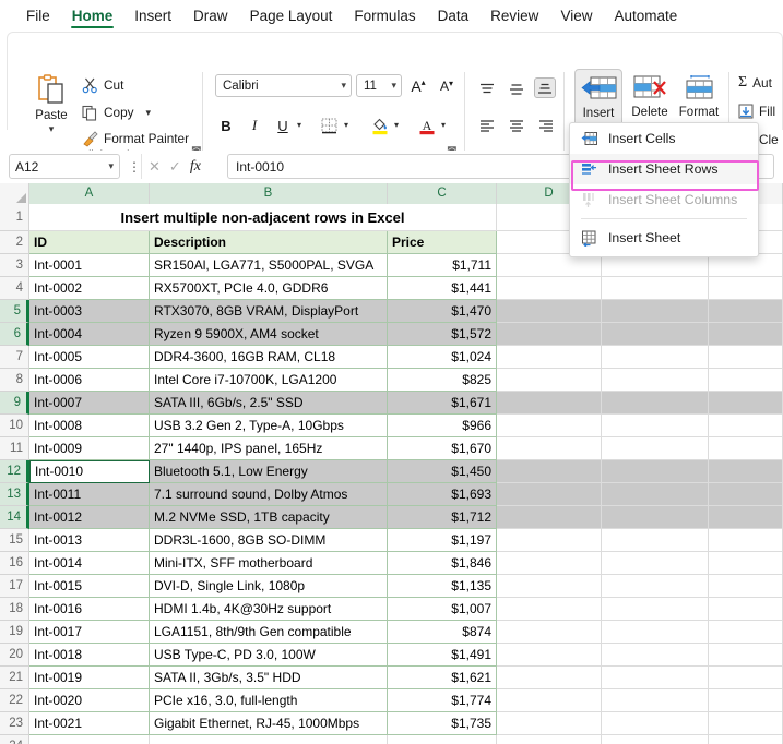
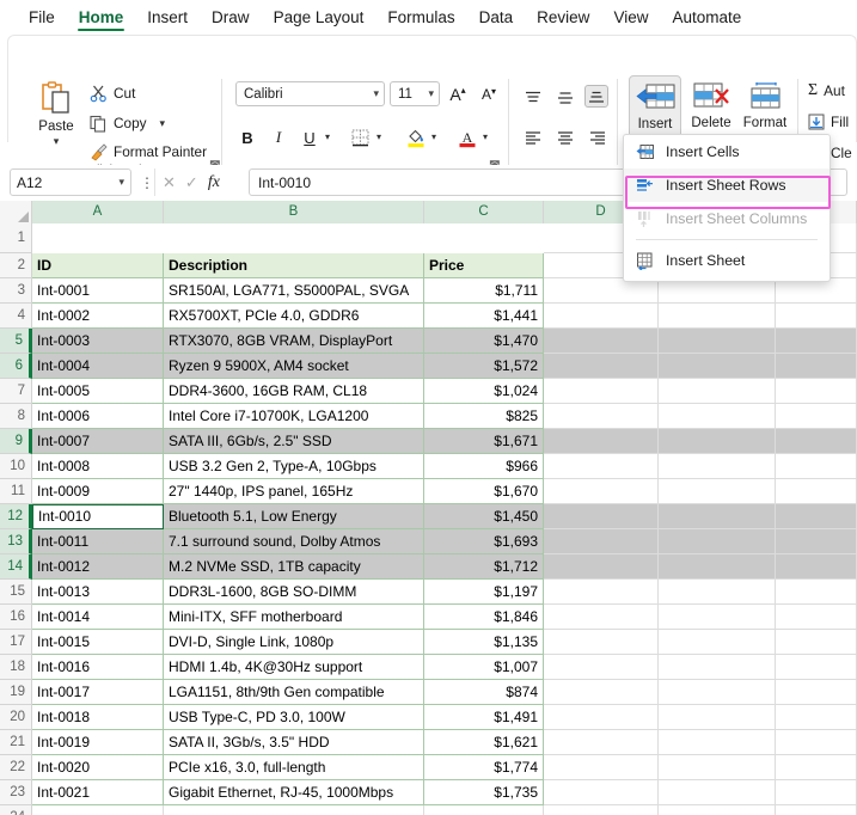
  File
  Home
  Insert
  Draw
  Page Layout
  Formulas
  Data
  Review
  View
  Automate
  Paste
  ▾
  Cut
  Copy
  ▾
  Format Painter
  Calibri
  ▾
  11
  ▾
  A
  ▴
  A
  ▾
  B
  I
  U
  ▾
  ▾
  ▾
  A
  ▾
  Insert
  Delete
  Format
  Σ
  Aut
  Fill
  Cle
  Insert Cells
  Insert Sheet Rows
  Insert Sheet Columns
  Insert Sheet
  A12
  ▾
  ⋮
  ✕
  ✓
  fx
  Int-0010
  A
  B
  C
  D
  1
- Insert multiple non-adjacent rows in Excel
  2
  ID
  Description
  Price
  3
  Int-0001
  SR150Al, LGA771, S5000PAL, SVGA
  $1,711
  4
  Int-0002
  RX5700XT, PCIe 4.0, GDDR6
  $1,441
  5
  Int-0003
  RTX3070, 8GB VRAM, DisplayPort
  $1,470
  6
  Int-0004
  Ryzen 9 5900X, AM4 socket
  $1,572
  7
  Int-0005
  DDR4-3600, 16GB RAM, CL18
  $1,024
  8
  Int-0006
  Intel Core i7-10700K, LGA1200
  $825
  9
  Int-0007
  SATA III, 6Gb/s, 2.5" SSD
  $1,671
  10
  Int-0008
  USB 3.2 Gen 2, Type-A, 10Gbps
  $966
  11
  Int-0009
  27" 1440p, IPS panel, 165Hz
  $1,670
  12
  Bluetooth 5.1, Low Energy
  $1,450
  Int-0010
  13
  Int-0011
  7.1 surround sound, Dolby Atmos
  $1,693
  14
  Int-0012
  M.2 NVMe SSD, 1TB capacity
  $1,712
  15
  Int-0013
  DDR3L-1600, 8GB SO-DIMM
  $1,197
  16
  Int-0014
  Mini-ITX, SFF motherboard
  $1,846
  17
  Int-0015
  DVI-D, Single Link, 1080p
  $1,135
  18
  Int-0016
  HDMI 1.4b, 4K@30Hz support
  $1,007
  19
  Int-0017
  LGA1151, 8th/9th Gen compatible
  $874
  20
  Int-0018
  USB Type-C, PD 3.0, 100W
  $1,491
  21
  Int-0019
  SATA II, 3Gb/s, 3.5" HDD
  $1,621
  22
  Int-0020
  PCIe x16, 3.0, full-length
  $1,774
  23
  Int-0021
  Gigabit Ethernet, RJ-45, 1000Mbps
  $1,735
